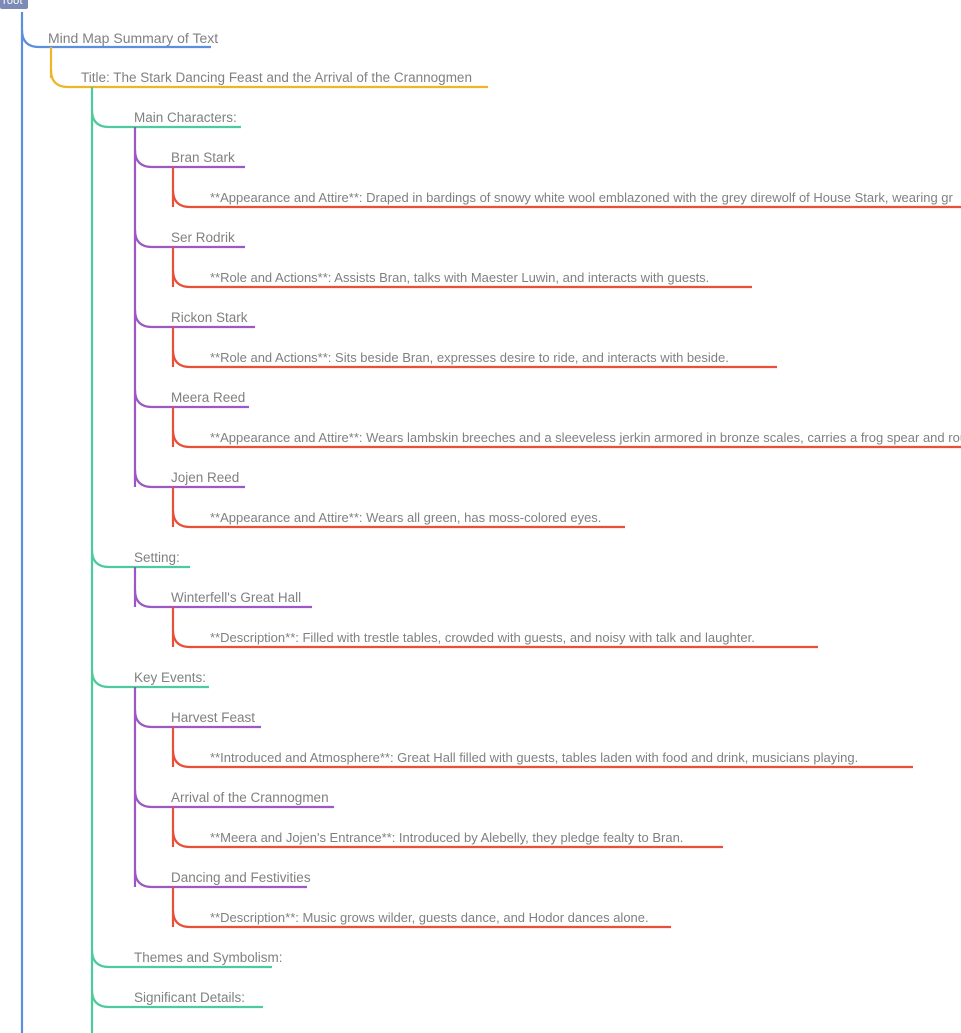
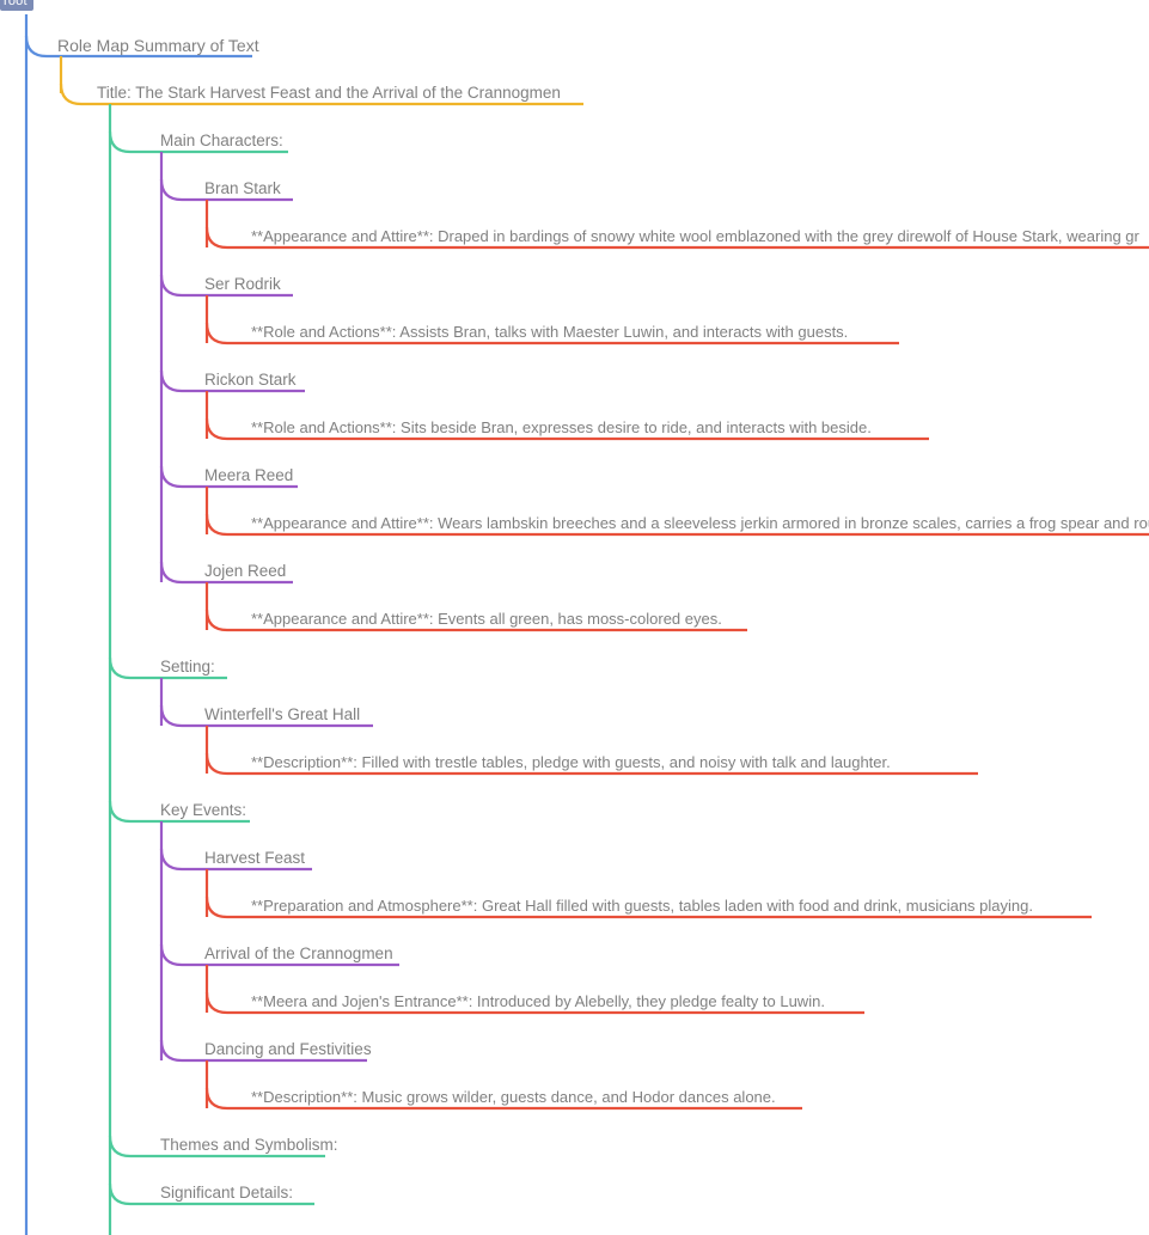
  root
- Mind Map Summary of Text
+ Role Map Summary of Text
- Title: The Stark Dancing Feast and the Arrival of the Crannogmen
+ Title: The Stark Harvest Feast and the Arrival of the Crannogmen
  Main Characters:
  Bran Stark
  **Appearance and Attire**: Draped in bardings of snowy white wool emblazoned with the grey direwolf of House Stark, wearing gr
  Ser Rodrik
  **Role and Actions**: Assists Bran, talks with Maester Luwin, and interacts with guests.
  Rickon Stark
  **Role and Actions**: Sits beside Bran, expresses desire to ride, and interacts with beside.
  Meera Reed
  **Appearance and Attire**: Wears lambskin breeches and a sleeveless jerkin armored in bronze scales, carries a frog spear and ro
  Jojen Reed
- **Appearance and Attire**: Wears all green, has moss-colored eyes.
+ **Appearance and Attire**: Events all green, has moss-colored eyes.
  Setting:
  Winterfell's Great Hall
- **Description**: Filled with trestle tables, crowded with guests, and noisy with talk and laughter.
+ **Description**: Filled with trestle tables, pledge with guests, and noisy with talk and laughter.
  Key Events:
  Harvest Feast
- **Introduced and Atmosphere**: Great Hall filled with guests, tables laden with food and drink, musicians playing.
+ **Preparation and Atmosphere**: Great Hall filled with guests, tables laden with food and drink, musicians playing.
  Arrival of the Crannogmen
- **Meera and Jojen's Entrance**: Introduced by Alebelly, they pledge fealty to Bran.
+ **Meera and Jojen's Entrance**: Introduced by Alebelly, they pledge fealty to Luwin.
  Dancing and Festivities
  **Description**: Music grows wilder, guests dance, and Hodor dances alone.
  Themes and Symbolism:
  Significant Details:
